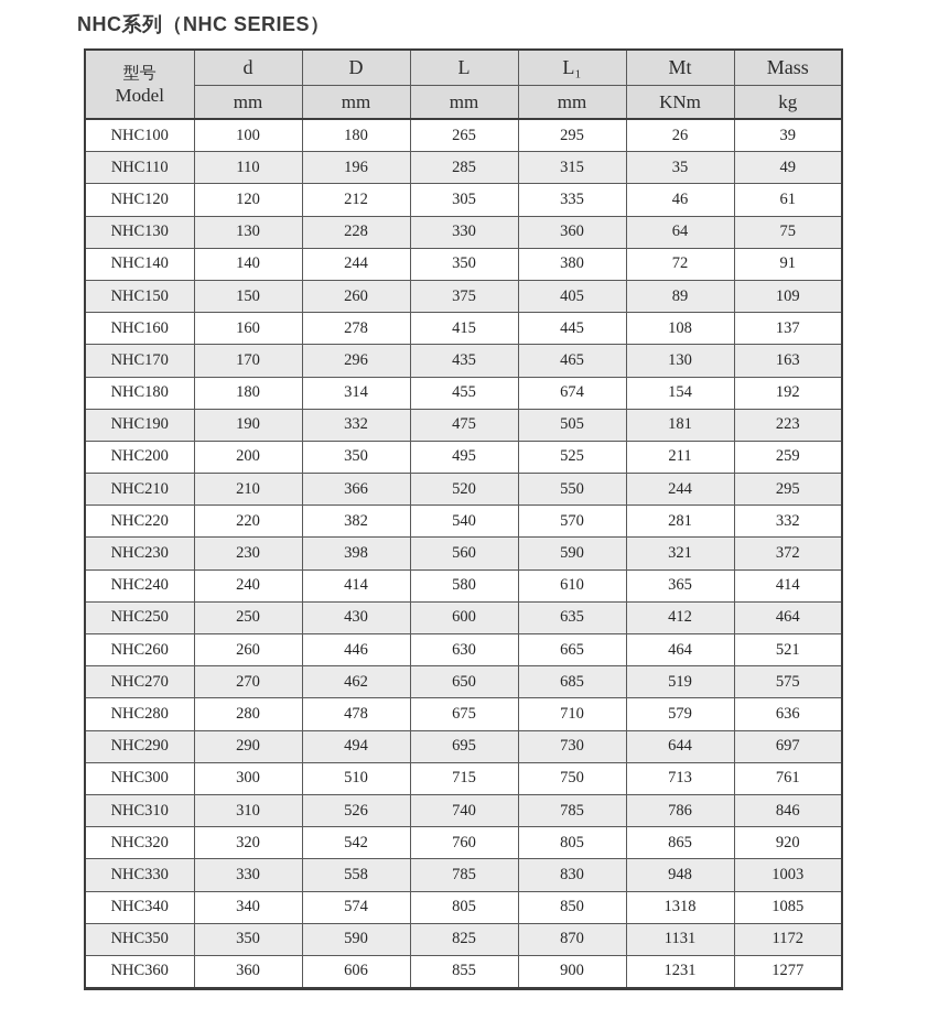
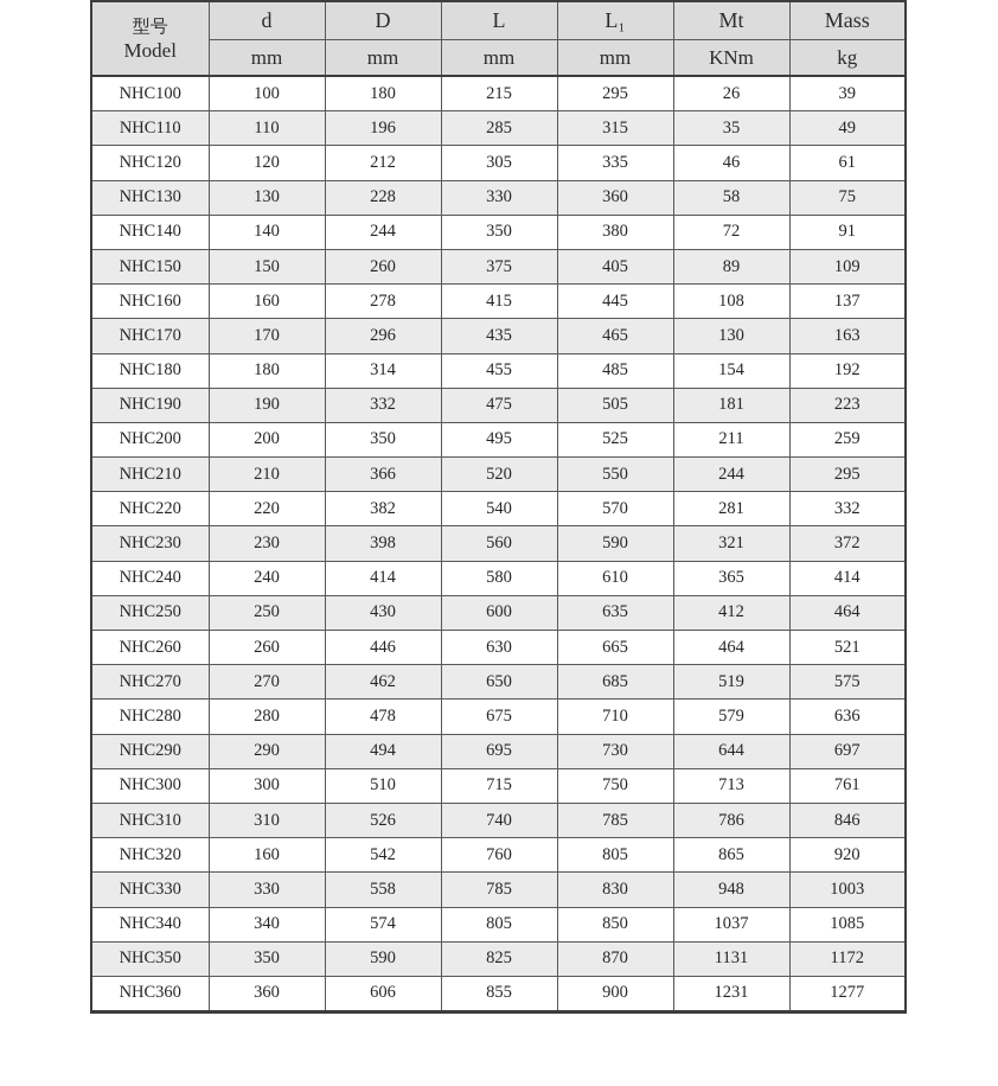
- NHC系列（NHC SERIES）
  型号 Model	d	D	L	L₁	Mt	Mass
  mm	mm	mm	mm	KNm	kg
- NHC100	100	180	265	295	26	39
+ NHC100	100	180	215	295	26	39
  NHC110	110	196	285	315	35	49
  NHC120	120	212	305	335	46	61
- NHC130	130	228	330	360	64	75
+ NHC130	130	228	330	360	58	75
  NHC140	140	244	350	380	72	91
  NHC150	150	260	375	405	89	109
  NHC160	160	278	415	445	108	137
  NHC170	170	296	435	465	130	163
- NHC180	180	314	455	674	154	192
+ NHC180	180	314	455	485	154	192
  NHC190	190	332	475	505	181	223
  NHC200	200	350	495	525	211	259
  NHC210	210	366	520	550	244	295
  NHC220	220	382	540	570	281	332
  NHC230	230	398	560	590	321	372
  NHC240	240	414	580	610	365	414
  NHC250	250	430	600	635	412	464
  NHC260	260	446	630	665	464	521
  NHC270	270	462	650	685	519	575
  NHC280	280	478	675	710	579	636
  NHC290	290	494	695	730	644	697
  NHC300	300	510	715	750	713	761
  NHC310	310	526	740	785	786	846
- NHC320	320	542	760	805	865	920
+ NHC320	160	542	760	805	865	920
  NHC330	330	558	785	830	948	1003
- NHC340	340	574	805	850	1318	1085
+ NHC340	340	574	805	850	1037	1085
  NHC350	350	590	825	870	1131	1172
  NHC360	360	606	855	900	1231	1277
